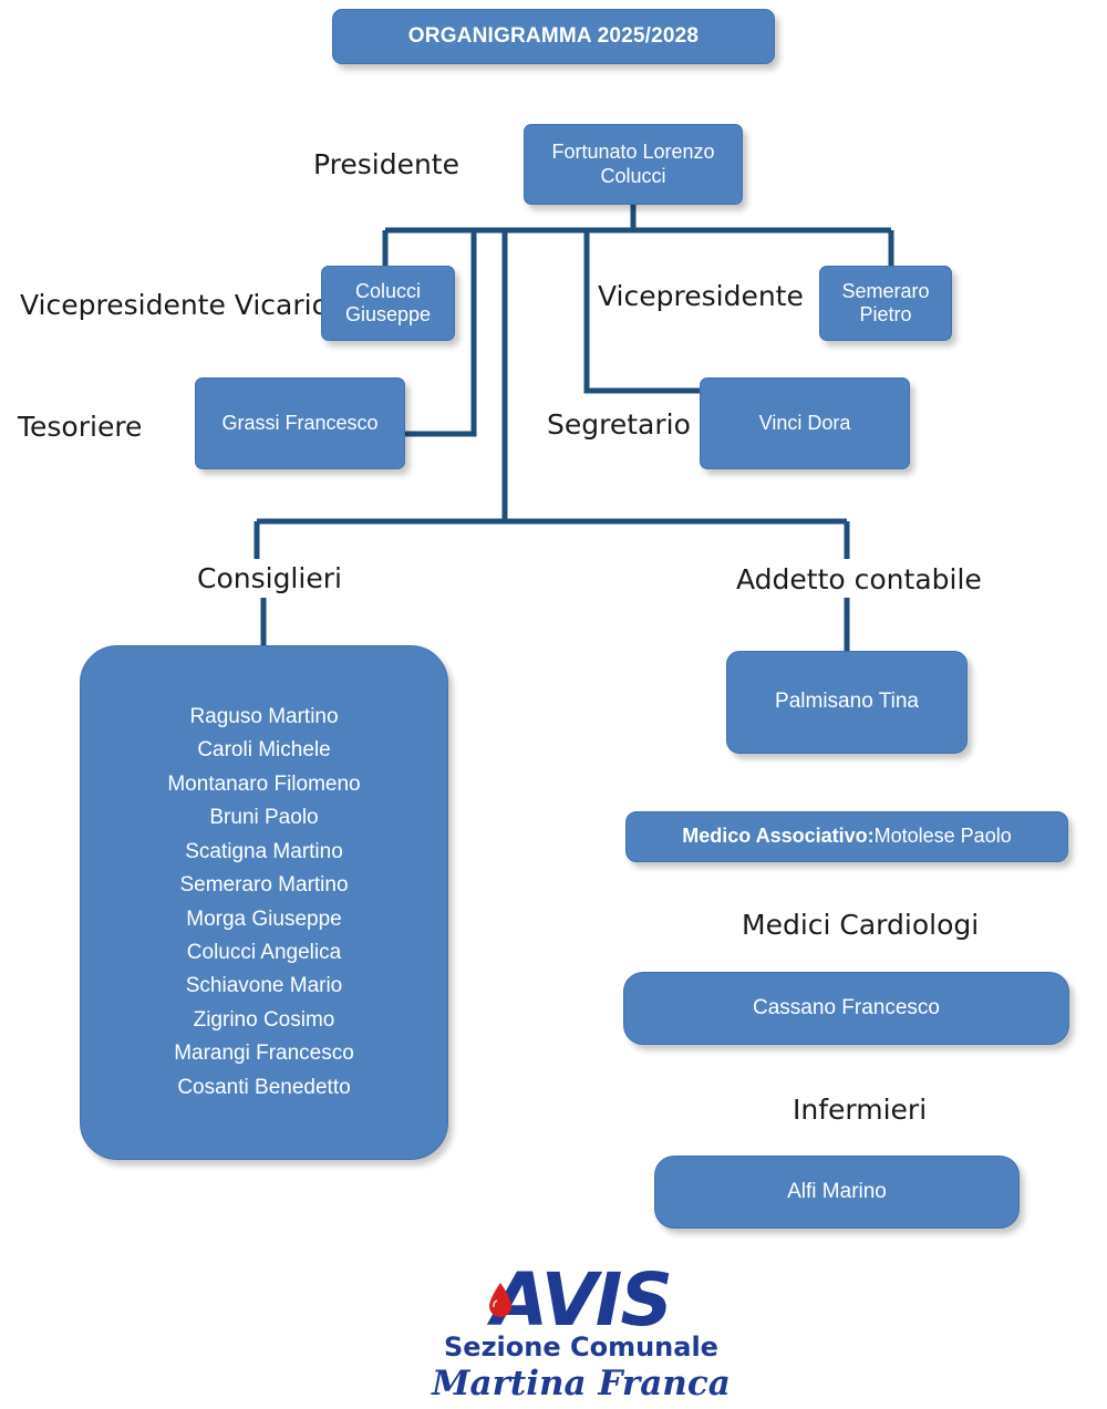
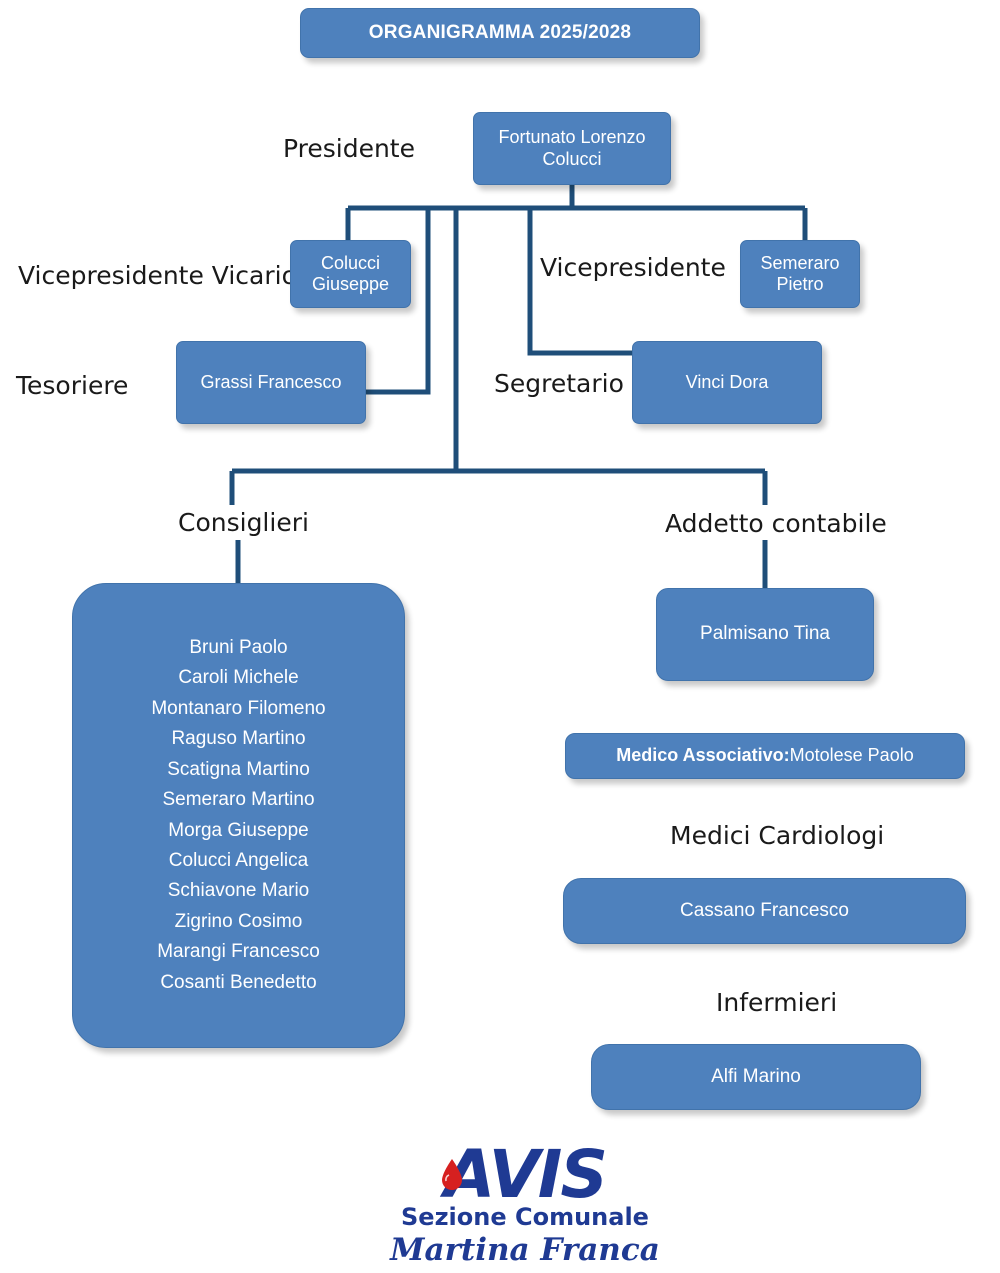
  ORGANIGRAMMA 2025/2028
  Presidente
  Fortunato Lorenzo Colucci
  Vicepresidente Vicari
  Colucci Giuseppe
  Vicepresidente
  Semeraro Pietro
  Tesoriere
  Grassi Francesco
  Segretario
  Vinci Dora
  Consiglieri
- Raguso Martino
+ Bruni Paolo
  Caroli Michele
  Montanaro Filomeno
- Bruni Paolo
+ Raguso Martino
  Scatigna Martino
  Semeraro Martino
  Morga Giuseppe
  Colucci Angelica
  Schiavone Mario
  Zigrino Cosimo
  Marangi Francesco
  Cosanti Benedetto
  Addetto contabile
  Palmisano Tina
  Medico Associativo:
  Motolese Paolo
  Medici Cardiologi
  Cassano Francesco
  Infermieri
  Alfi Marino
  AVIS
  Sezione Comunale
  Martina Franca
